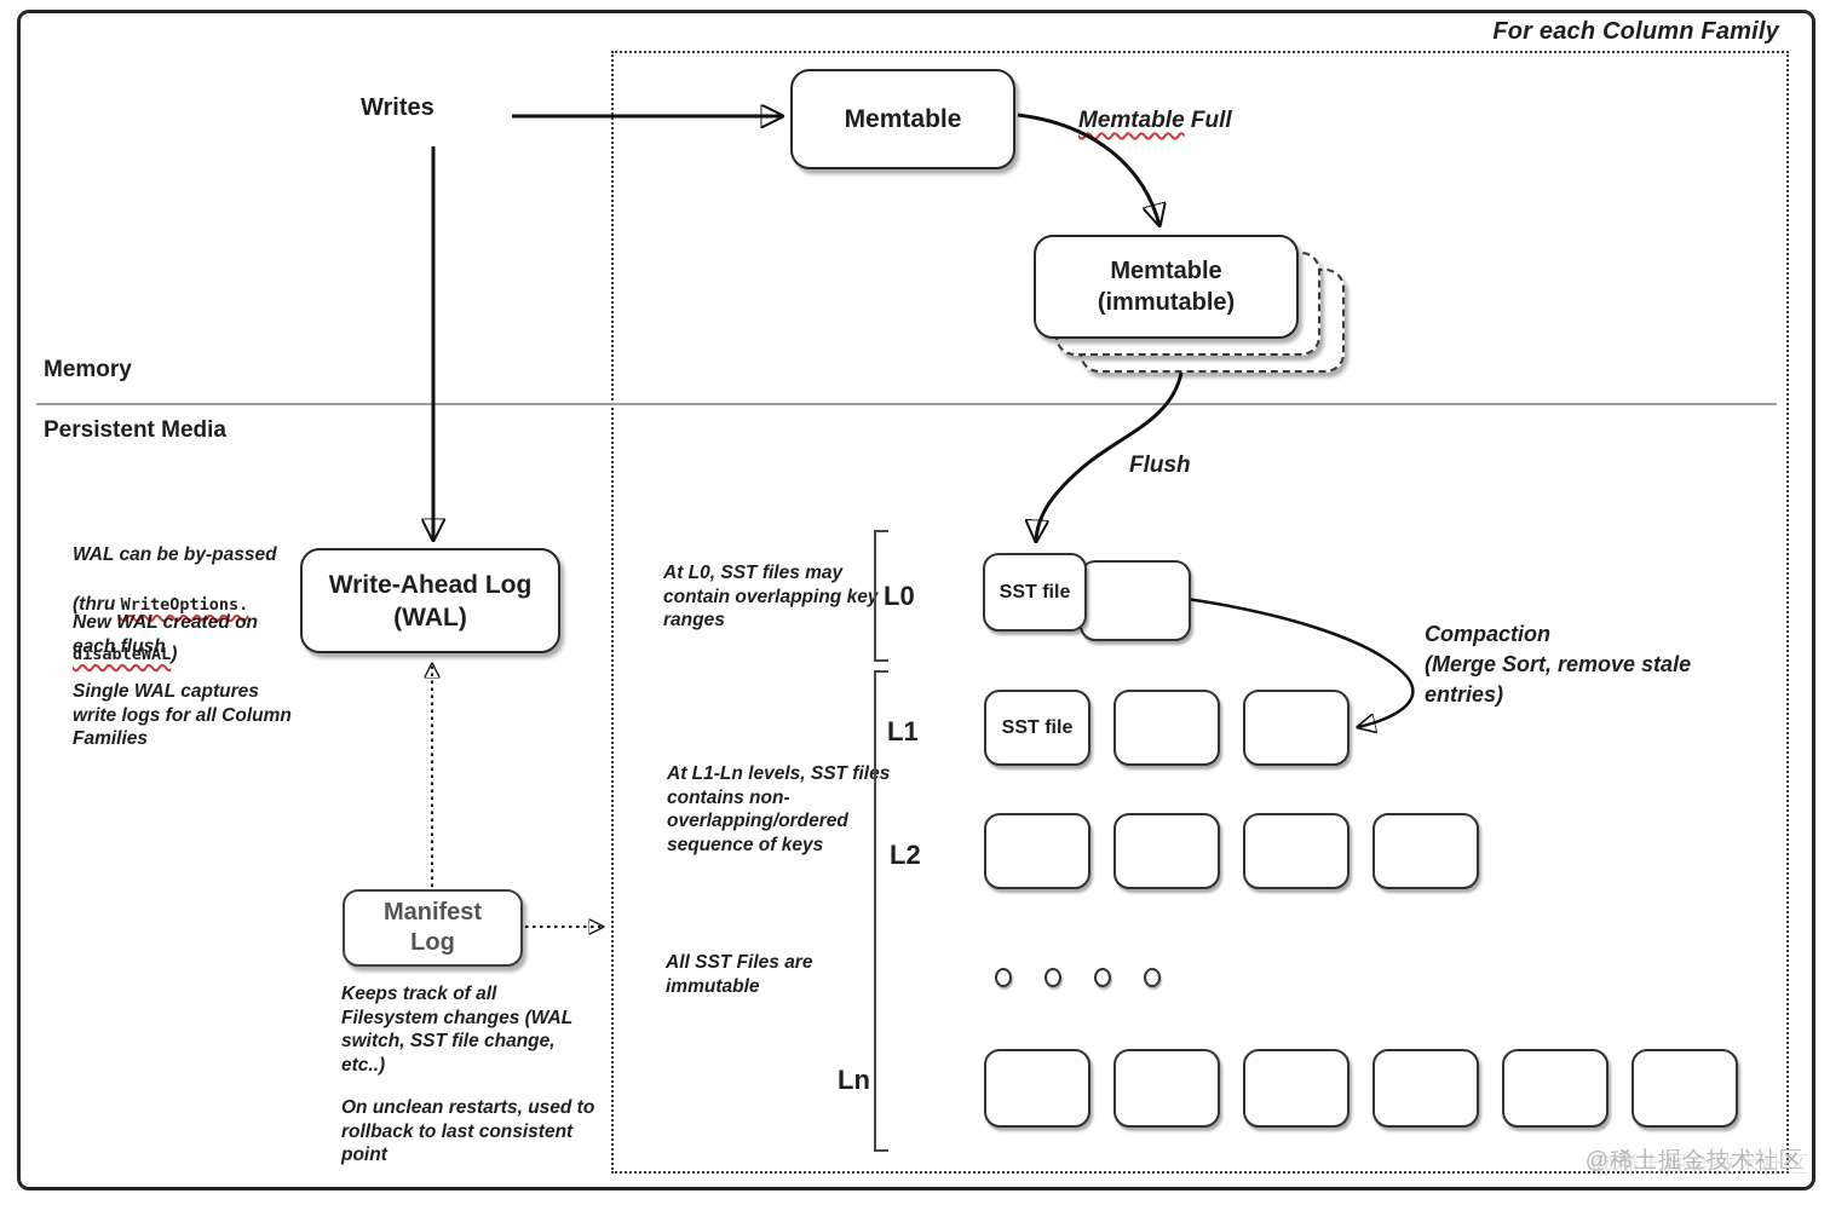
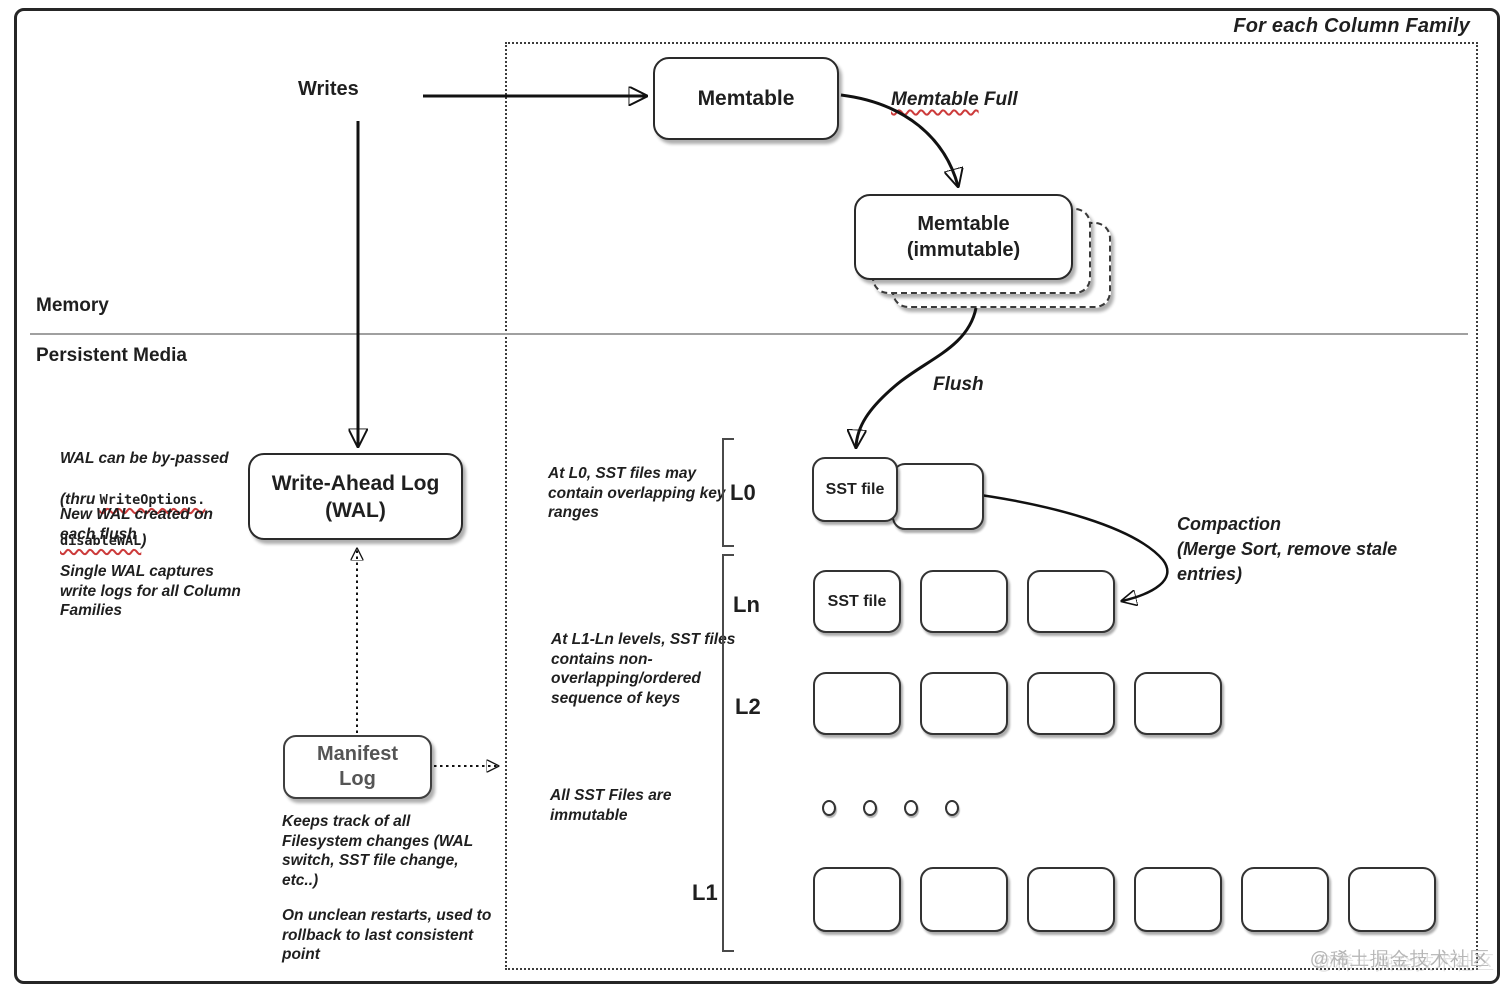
  For each Column Family
  Memory
  Persistent Media
  Writes
  Memtable
  Memtable Full
  Memtable
  (immutable)
  Flush
  Write-Ahead Log
  (WAL)
  Manifest
  Log
  WAL can be by-passed
  (thru WriteOptions.
  disableWAL)
  New WAL created on
  each flush
  Single WAL captures
  write logs for all Column
  Families
  At L0, SST files may
  contain overlapping key
  ranges
  At L1-Ln levels, SST files
  contains non-
  overlapping/ordered
  sequence of keys
  All SST Files are
  immutable
  Keeps track of all
  Filesystem changes (WAL
  switch, SST file change,
  etc..)
  On unclean restarts, used to
  rollback to last consistent
  point
  Compaction
  (Merge Sort, remove stale
  entries)
  L0
- L1
+ Ln
  L2
- Ln
+ L1
  SST file
  SST file
  @稀土掘金技术社区
